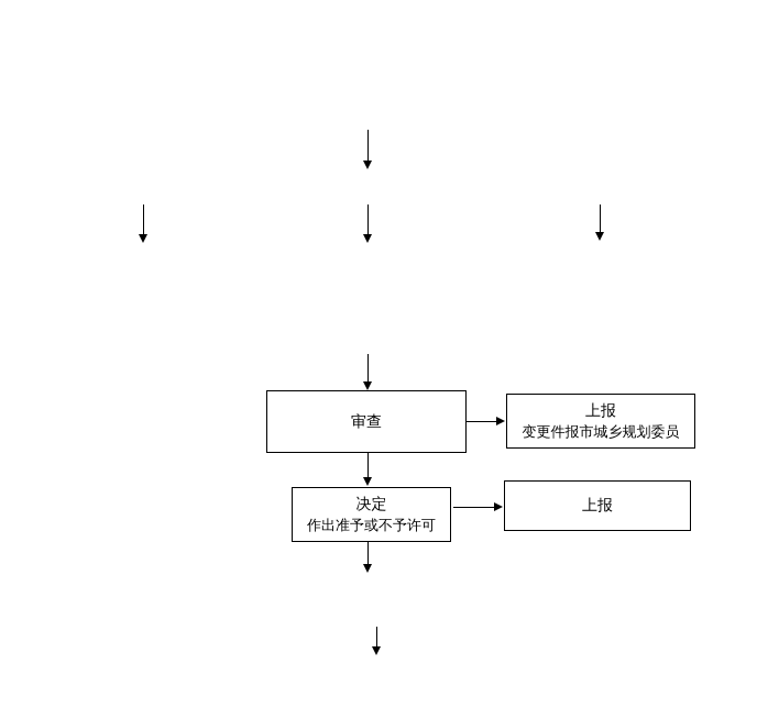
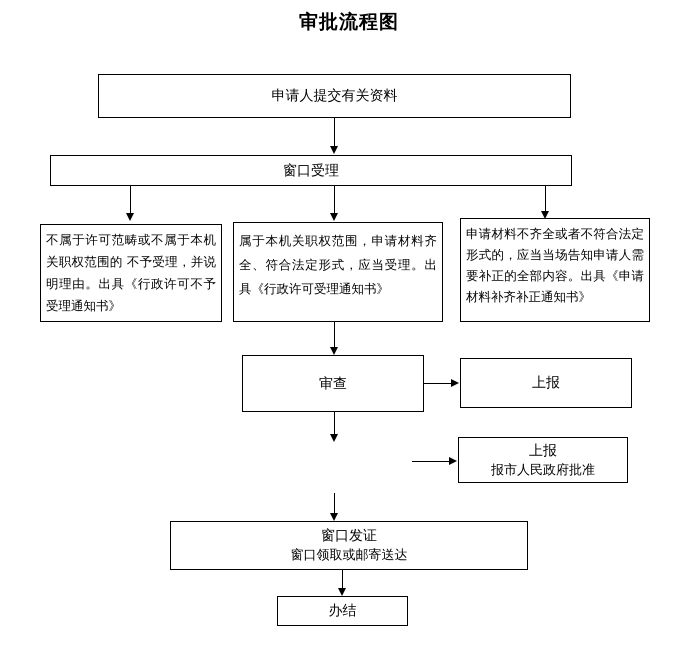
+ 审批流程图
+ 申请人提交有关资料
+ 窗口受理
+ 不属于许可范畴或不属于本机关职权范围的 不予受理，并说明理由。出具《行政许可不予受理通知书》
+ 属于本机关职权范围，申请材料齐全、符合法定形式，应当受理。出具《行政许可受理通知书》
+ 申请材料不齐全或者不符合法定形式的，应当当场告知申请人需要补正的全部内容。出具《申请材料补齐补正通知书》
  审查
  上报
- 变更件报市城乡规划委员
- 决定
- 作出准予或不予许可
  上报
+ 报市人民政府批准
+ 窗口发证
+ 窗口领取或邮寄送达
+ 办结
